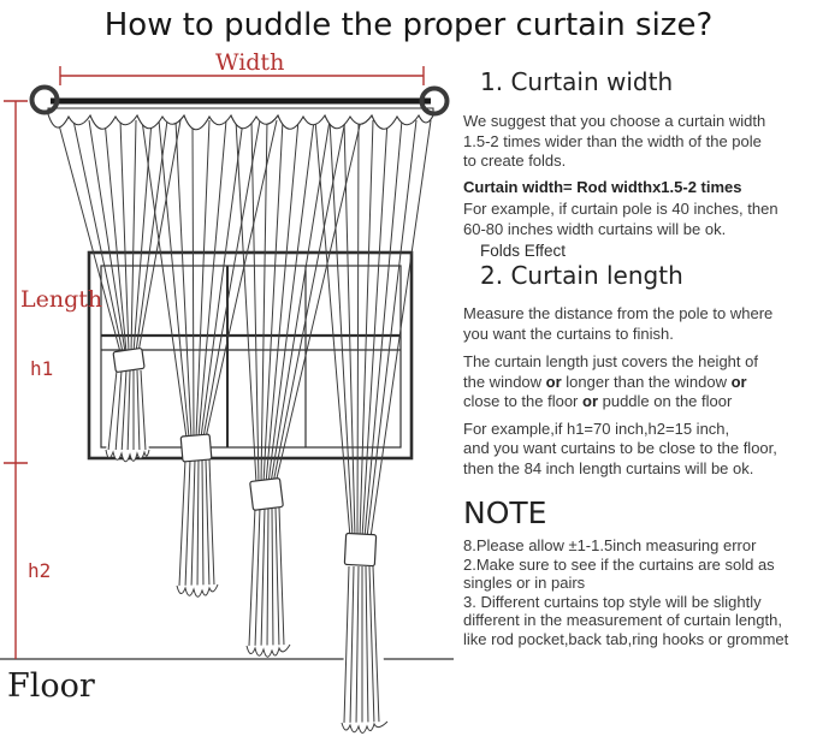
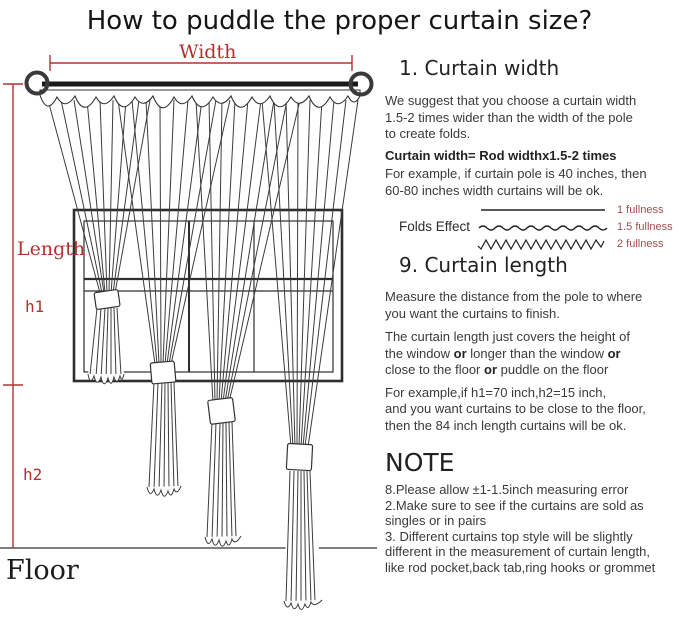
  How to puddle the proper curtain size?
  Width
  Length
  h1
  h2
  Floor
  1. Curtain width
  We suggest that you choose a curtain width
  1.5-2 times wider than the width of the pole
  to create folds.
  Curtain width= Rod widthx1.5-2 times
  For example, if curtain pole is 40 inches, then
  60-80 inches width curtains will be ok.
  Folds Effect
+ 1 fullness
+ 1.5 fullness
+ 2 fullness
- 2. Curtain length
+ 9. Curtain length
  Measure the distance from the pole to where
  you want the curtains to finish.
  The curtain length just covers the height of
  the window or longer than the window or
  close to the floor or puddle on the floor
  For example,if h1=70 inch,h2=15 inch,
  and you want curtains to be close to the floor,
  then the 84 inch length curtains will be ok.
  NOTE
  8.Please allow ±1-1.5inch measuring error
  2.Make sure to see if the curtains are sold as
  singles or in pairs
  3. Different curtains top style will be slightly
  different in the measurement of curtain length,
  like rod pocket,back tab,ring hooks or grommet
